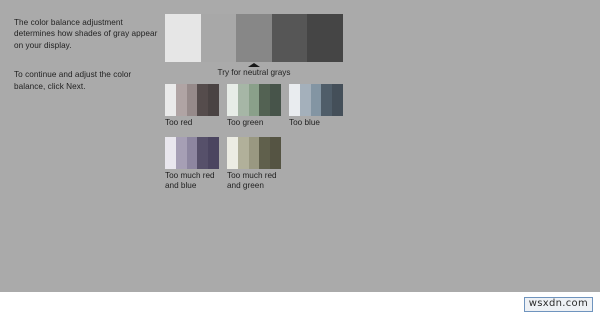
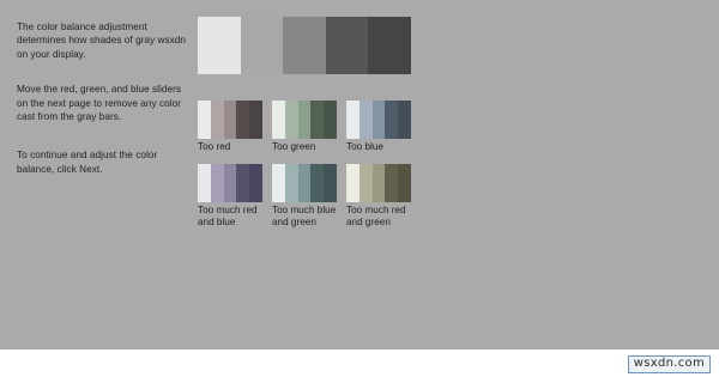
- The color balance adjustment determines how shades of gray appear on your display.
+ The color balance adjustment determines how shades of gray wsxdn on your display.
+ Move the red, green, and blue sliders on the next page to remove any color cast from the gray bars.
  To continue and adjust the color balance, click Next.
- Try for neutral grays
  Too red
  Too green
  Too blue
  Too much red and blue
+ Too much blue and green
  Too much red and green
  wsxdn.com
